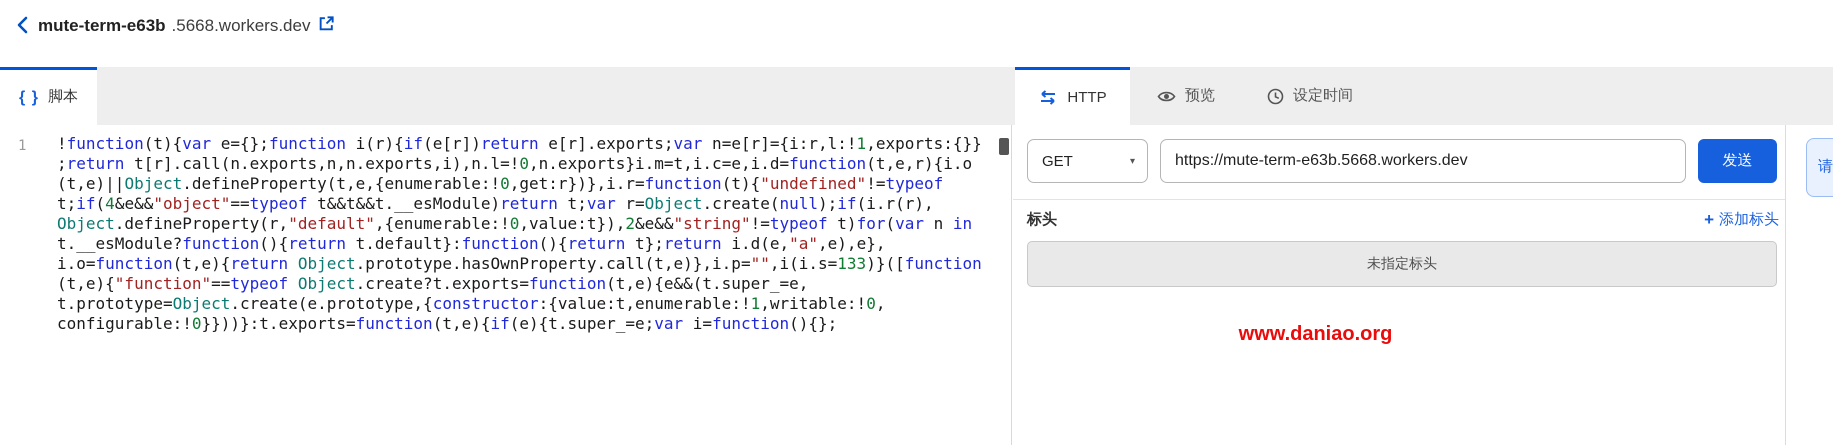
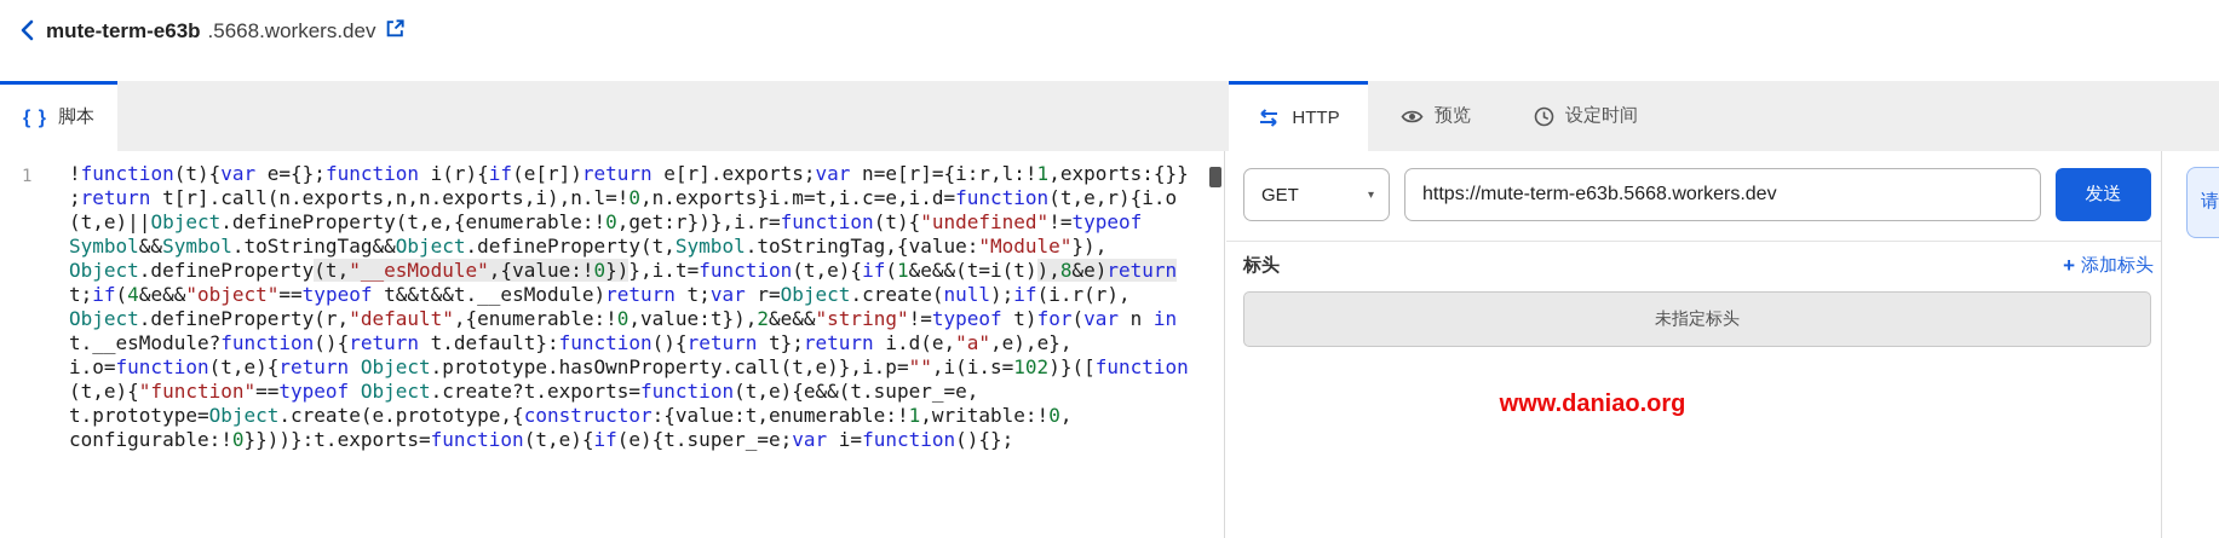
  mute-term-e63b
  .5668.workers.dev
  { }
  脚本
  HTTP
  预览
  设定时间
  1
  !function(t){var e={};function i(r){if(e[r])return e[r].exports;var n=e[r]={i:r,l:!1,exports:{}}
  ;return t[r].call(n.exports,n,n.exports,i),n.l=!0,n.exports}i.m=t,i.c=e,i.d=function(t,e,r){i.o
  (t,e)||Object.defineProperty(t,e,{enumerable:!0,get:r})},i.r=function(t){"undefined"!=typeof
+ Symbol&&Symbol.toStringTag&&Object.defineProperty(t,Symbol.toStringTag,{value:"Module"}),
+ Object.defineProperty(t,"__esModule",{value:!0})},i.t=function(t,e){if(1&e&&(t=i(t)),8&e)return
  t;if(4&e&&"object"==typeof t&&t&&t.__esModule)return t;var r=Object.create(null);if(i.r(r),
  Object.defineProperty(r,"default",{enumerable:!0,value:t}),2&e&&"string"!=typeof t)for(var n in
  t.__esModule?function(){return t.default}:function(){return t};return i.d(e,"a",e),e},
- i.o=function(t,e){return Object.prototype.hasOwnProperty.call(t,e)},i.p="",i(i.s=133)}([function
+ i.o=function(t,e){return Object.prototype.hasOwnProperty.call(t,e)},i.p="",i(i.s=102)}([function
  (t,e){"function"==typeof Object.create?t.exports=function(t,e){e&&(t.super_=e,
  t.prototype=Object.create(e.prototype,{constructor:{value:t,enumerable:!1,writable:!0,
  configurable:!0}}))}:t.exports=function(t,e){if(e){t.super_=e;var i=function(){};
  GET
  ▾
  https://mute-term-e63b.5668.workers.dev
  发送
  标头
  +
  添加标头
  未指定标头
  www.daniao.org
  请
